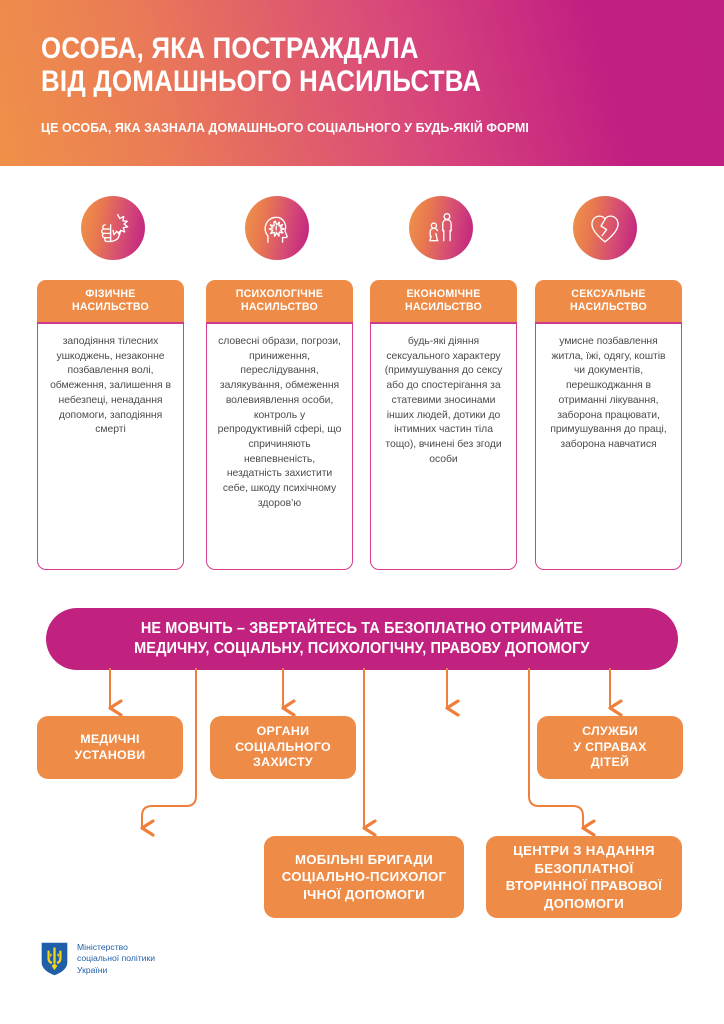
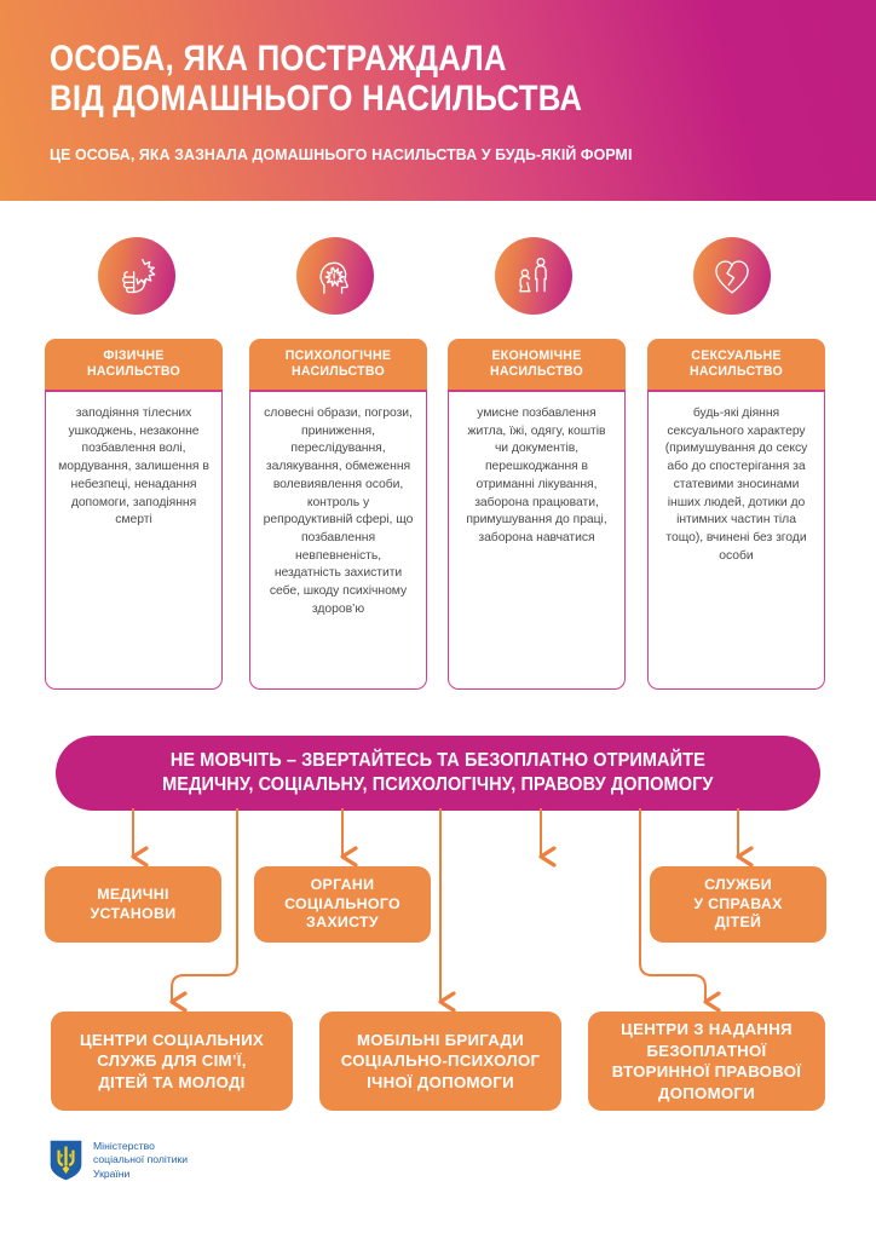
  ОСОБА, ЯКА ПОСТРАЖДАЛА
  ВІД ДОМАШНЬОГО НАСИЛЬСТВА
- ЦЕ ОСОБА, ЯКА ЗАЗНАЛА ДОМАШНЬОГО СОЦІАЛЬНОГО У БУДЬ-ЯКІЙ ФОРМІ
+ ЦЕ ОСОБА, ЯКА ЗАЗНАЛА ДОМАШНЬОГО НАСИЛЬСТВА У БУДЬ-ЯКІЙ ФОРМІ
  ФІЗИЧНЕ
  НАСИЛЬСТВО
- заподіяння тілесних ушкоджень, незаконне позбавлення волі, обмеження, залишення в небезпеці, ненадання допомоги, заподіяння смерті
+ заподіяння тілесних ушкоджень, незаконне позбавлення волі, мордування, залишення в небезпеці, ненадання допомоги, заподіяння смерті
  ПСИХОЛОГІЧНЕ
  НАСИЛЬСТВО
- словесні образи, погрози, приниження, переслідування, залякування, обмеження волевиявлення особи, контроль у репродуктивній сфері, що спричиняють невпевненість, нездатність захистити себе, шкоду психічному здоров’ю
+ словесні образи, погрози, приниження, переслідування, залякування, обмеження волевиявлення особи, контроль у репродуктивній сфері, що позбавлення невпевненість, нездатність захистити себе, шкоду психічному здоров’ю
  ЕКОНОМІЧНЕ
  НАСИЛЬСТВО
- будь-які діяння сексуального характеру (примушування до сексу або до спостерігання за статевими зносинами інших людей, дотики до інтимних частин тіла тощо), вчинені без згоди особи
+ умисне позбавлення житла, їжі, одягу, коштів чи документів, перешкоджання в отриманні лікування, заборона працювати, примушування до праці, заборона навчатися
  СЕКСУАЛЬНЕ
  НАСИЛЬСТВО
- умисне позбавлення житла, їжі, одягу, коштів чи документів, перешкоджання в отриманні лікування, заборона працювати, примушування до праці, заборона навчатися
+ будь-які діяння сексуального характеру (примушування до сексу або до спостерігання за статевими зносинами інших людей, дотики до інтимних частин тіла тощо), вчинені без згоди особи
  НЕ МОВЧІТЬ – ЗВЕРТАЙТЕСЬ ТА БЕЗОПЛАТНО ОТРИМАЙТЕ
  МЕДИЧНУ, СОЦІАЛЬНУ, ПСИХОЛОГІЧНУ, ПРАВОВУ ДОПОМОГУ
  МЕДИЧНІ
  УСТАНОВИ
  ОРГАНИ
  СОЦІАЛЬНОГО
  ЗАХИСТУ
  СЛУЖБИ
  У СПРАВАХ
  ДІТЕЙ
+ ЦЕНТРИ СОЦІАЛЬНИХ
+ СЛУЖБ ДЛЯ СІМ’Ї,
+ ДІТЕЙ ТА МОЛОДІ
  МОБІЛЬНІ БРИГАДИ
  СОЦІАЛЬНО-ПСИХОЛОГ
  ІЧНОЇ ДОПОМОГИ
  ЦЕНТРИ З НАДАННЯ
  БЕЗОПЛАТНОЇ
  ВТОРИННОЇ ПРАВОВОЇ
  ДОПОМОГИ
  Міністерство
  соціальної політики
  України
